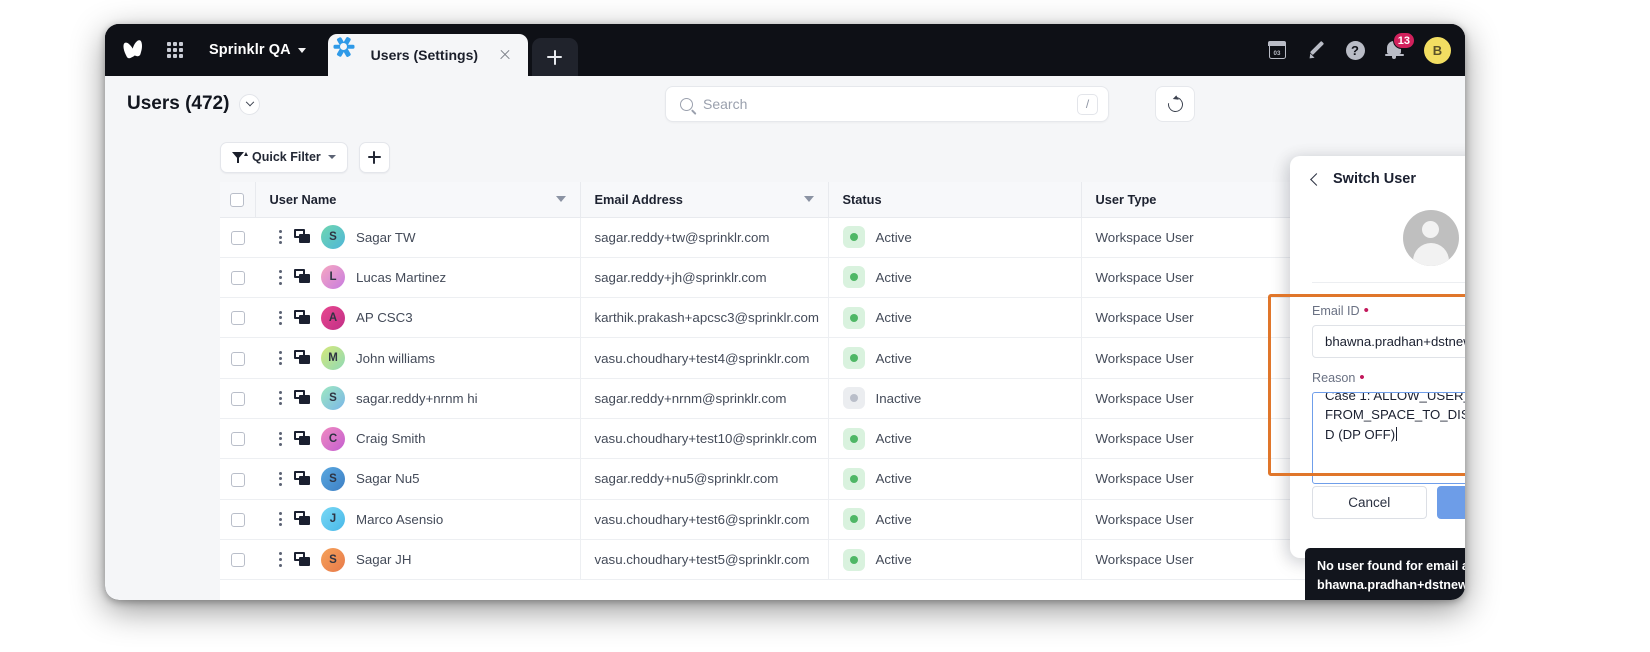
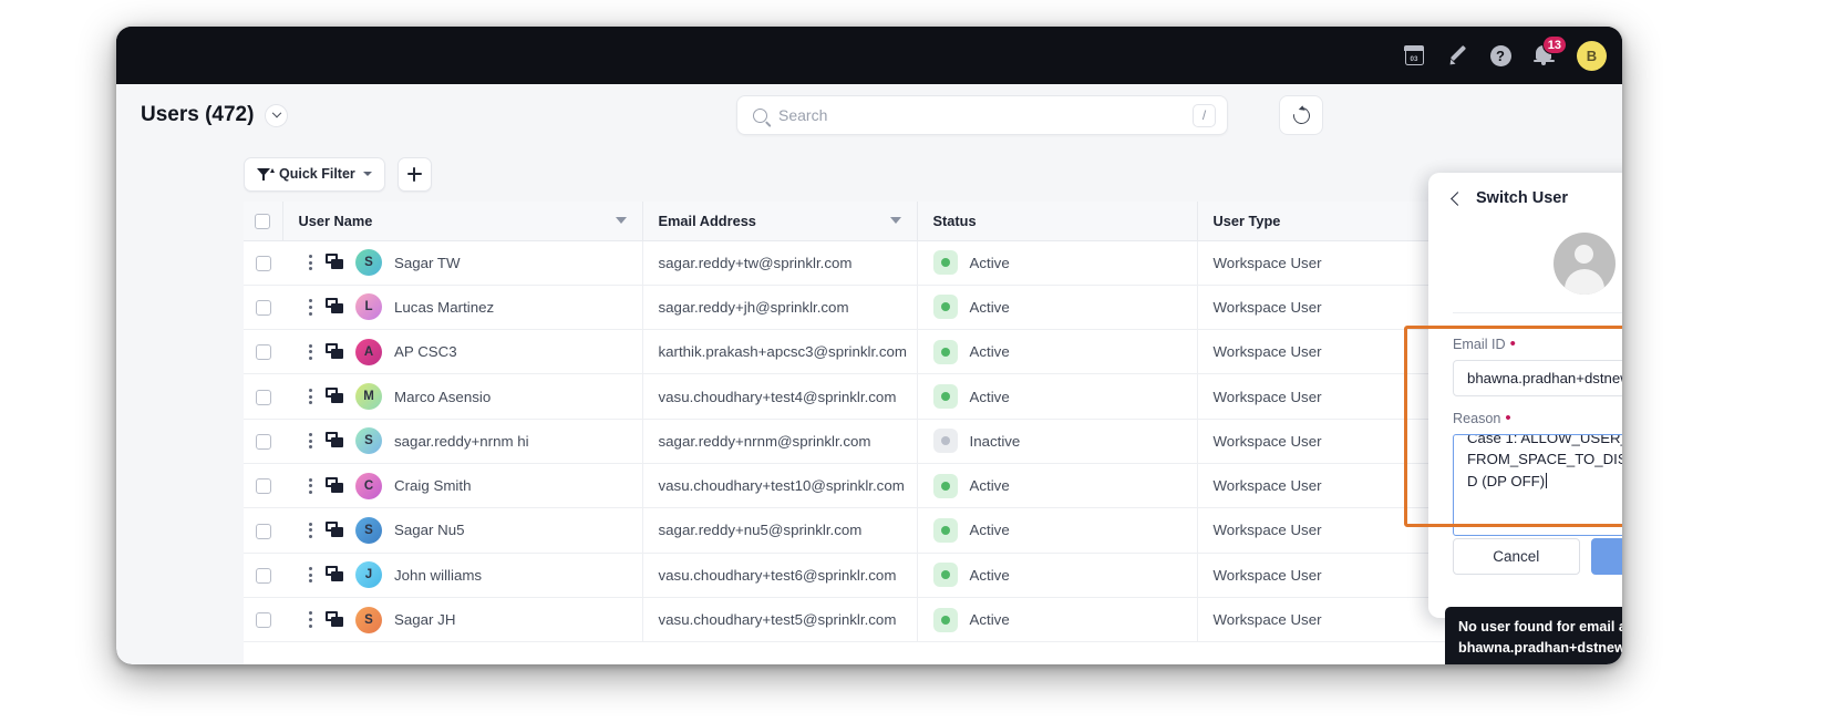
- Sprinklr QA
- Users (Settings)
  ?
  13
  B
  Users (472)
  Search
  /
  Quick Filter
  	User Name	Email Address	Status	User Type
  	S Sagar TW	sagar.reddy+tw@sprinklr.com	Active	Workspace User
  	L Lucas Martinez	sagar.reddy+jh@sprinklr.com	Active	Workspace User
  	A AP CSC3	karthik.prakash+apcsc3@sprinklr.com	Active	Workspace User
- 	M John williams	vasu.choudhary+test4@sprinklr.com	Active	Workspace User
+ 	M Marco Asensio	vasu.choudhary+test4@sprinklr.com	Active	Workspace User
  	S sagar.reddy+nrnm hi	sagar.reddy+nrnm@sprinklr.com	Inactive	Workspace User
  	C Craig Smith	vasu.choudhary+test10@sprinklr.com	Active	Workspace User
  	S Sagar Nu5	sagar.reddy+nu5@sprinklr.com	Active	Workspace User
- 	J Marco Asensio	vasu.choudhary+test6@sprinklr.com	Active	Workspace User
+ 	J John williams	vasu.choudhary+test6@sprinklr.com	Active	Workspace User
  	S Sagar JH	vasu.choudhary+test5@sprinklr.com	Active	Workspace User
  Switch User
  Email ID
  •
  bhawna.pradhan+dstne
  Reason
  •
  Case 1: ALLOW_USERFROM_SPACE_TO_DID (DP OFF)
  Cancel
  No user found for email
